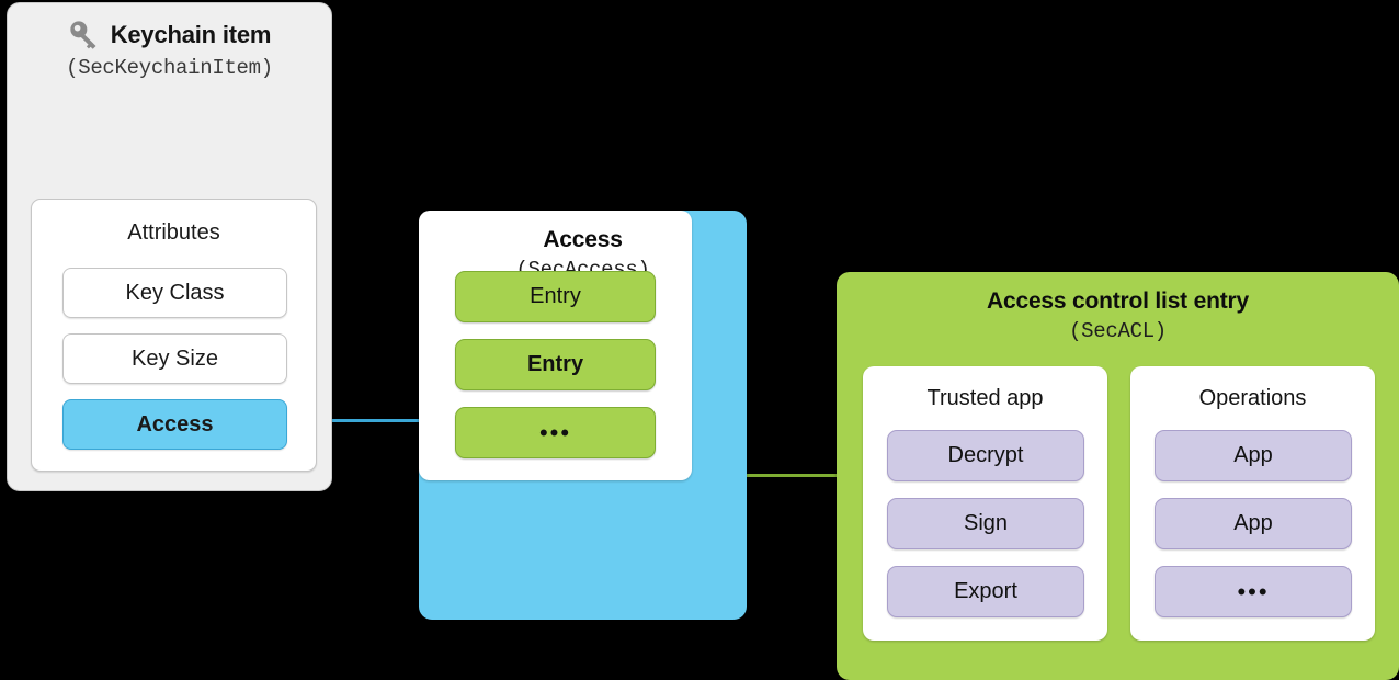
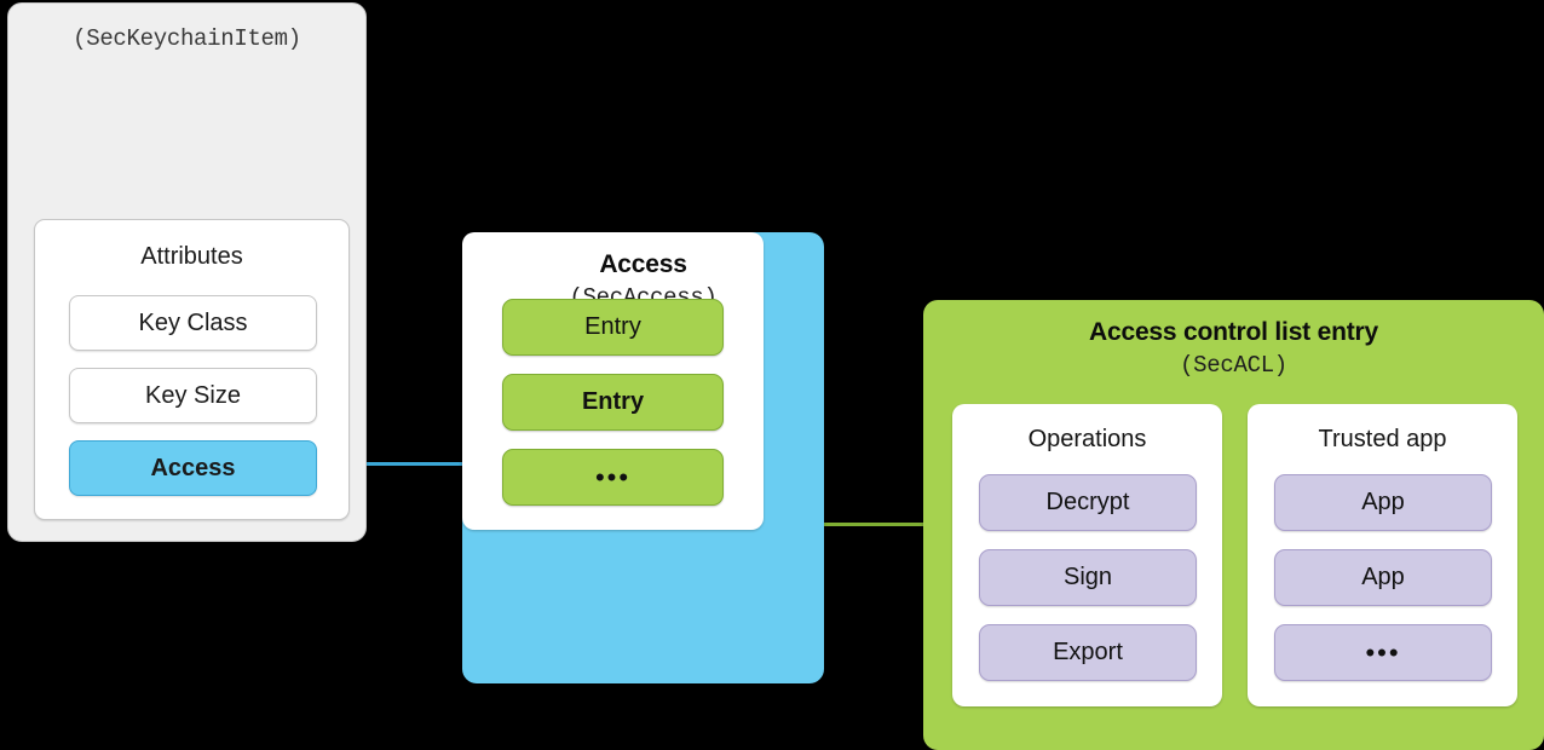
- Keychain item
  (SecKeychainItem)
  Attributes
  Key Class
  Key Size
  Access
  Access
  (SecAccess)
  Entry
  Entry
  •••
  Access control list entry
  (SecACL)
- Trusted app
+ Operations
  Decrypt
  Sign
  Export
- Operations
+ Trusted app
  App
  App
  •••
